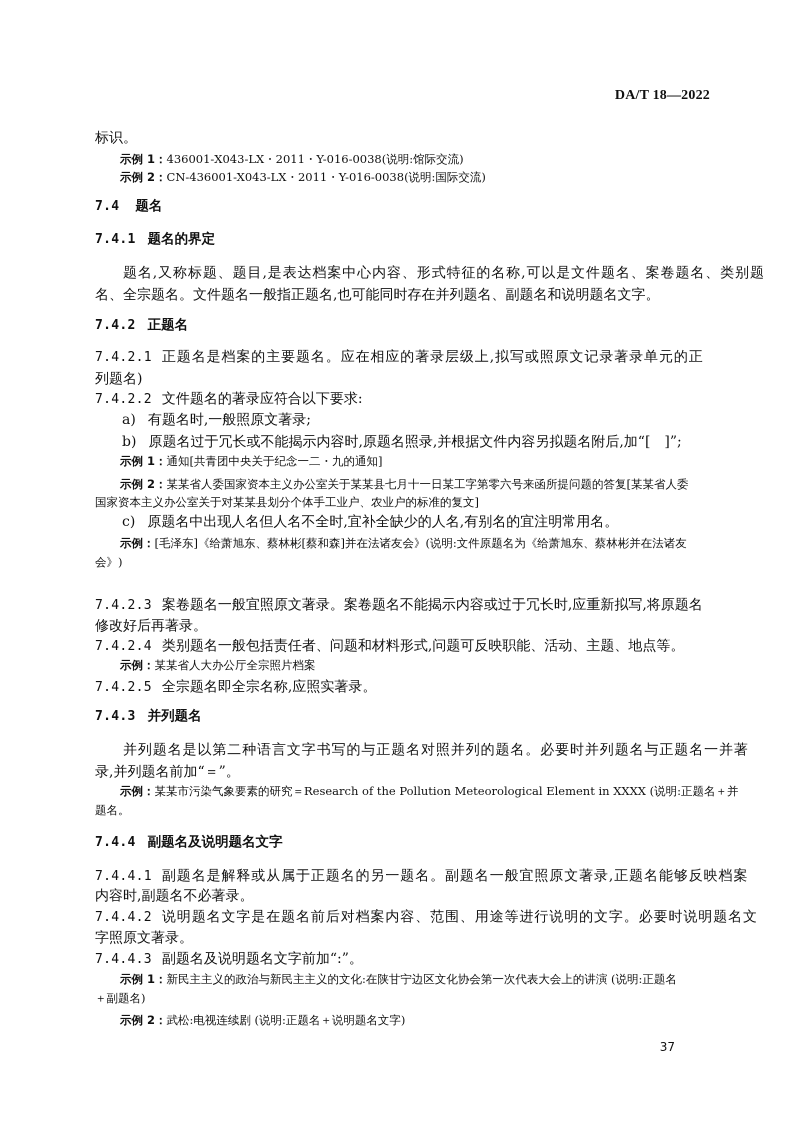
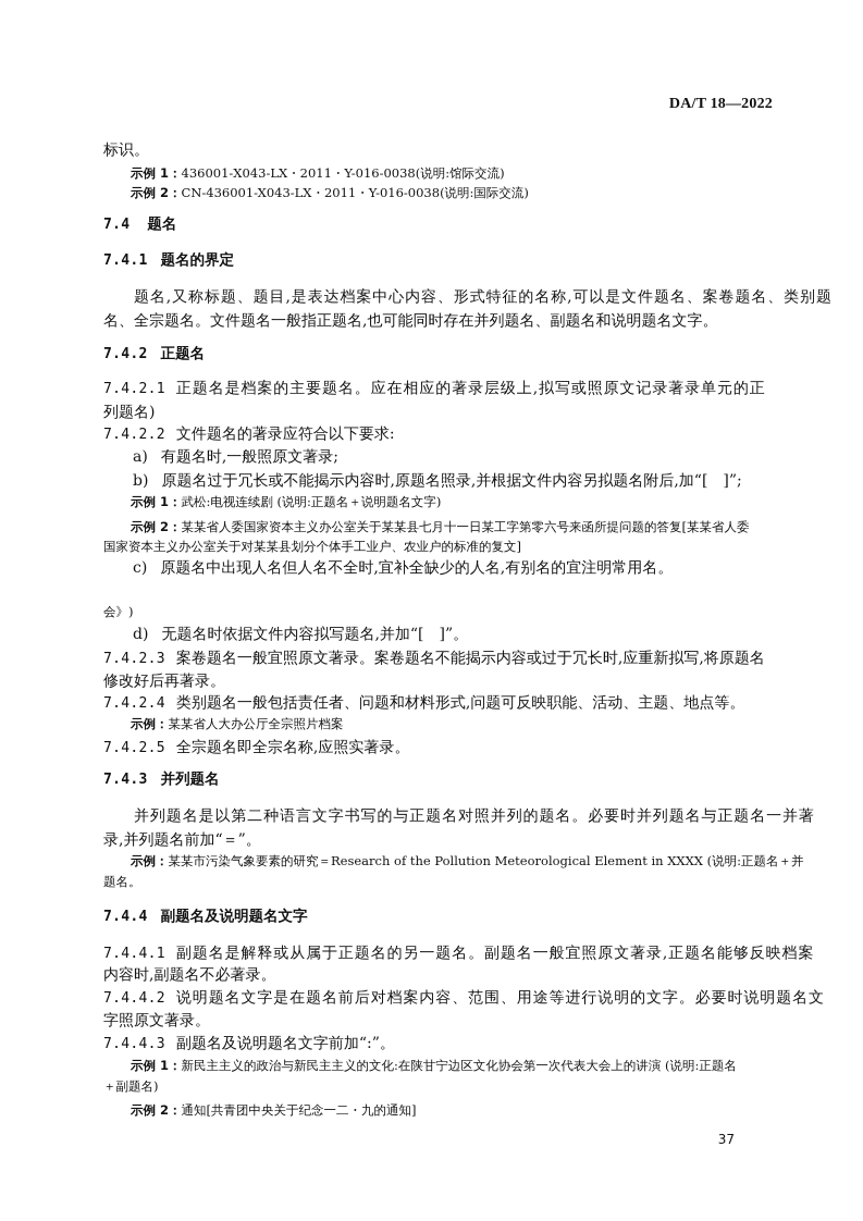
  DA/T 18—2022
  标识。
  示例 1：436001-X043-LX・2011・Y-016-0038(说明:馆际交流)
  示例 2：CN-436001-X043-LX・2011・Y-016-0038(说明:国际交流)
  7.4 题名
  7.4.1 题名的界定
  题名,又称标题、题目,是表达档案中心内容、形式特征的名称,可以是文件题名、案卷题名、类别题
  名、全宗题名。文件题名一般指正题名,也可能同时存在并列题名、副题名和说明题名文字。
  7.4.2 正题名
  7.4.2.1 正题名是档案的主要题名。应在相应的著录层级上,拟写或照原文记录著录单元的正
  列题名)
  7.4.2.2 文件题名的著录应符合以下要求:
  a) 有题名时,一般照原文著录;
  b) 原题名过于冗长或不能揭示内容时,原题名照录,并根据文件内容另拟题名附后,加“[ ]”;
- 示例 1：通知[共青团中央关于纪念一二・九的通知]
+ 示例 1：武松:电视连续剧 (说明:正题名＋说明题名文字)
  示例 2：某某省人委国家资本主义办公室关于某某县七月十一日某工字第零六号来函所提问题的答复[某某省人委
  国家资本主义办公室关于对某某县划分个体手工业户、农业户的标准的复文]
  c) 原题名中出现人名但人名不全时,宜补全缺少的人名,有别名的宜注明常用名。
- 示例：[毛泽东]《给萧旭东、蔡林彬[蔡和森]并在法诸友会》(说明:文件原题名为《给萧旭东、蔡林彬并在法诸友
  会》)
+ d) 无题名时依据文件内容拟写题名,并加“[ ]”。
  7.4.2.3 案卷题名一般宜照原文著录。案卷题名不能揭示内容或过于冗长时,应重新拟写,将原题名
  修改好后再著录。
  7.4.2.4 类别题名一般包括责任者、问题和材料形式,问题可反映职能、活动、主题、地点等。
  示例：某某省人大办公厅全宗照片档案
  7.4.2.5 全宗题名即全宗名称,应照实著录。
  7.4.3 并列题名
  并列题名是以第二种语言文字书写的与正题名对照并列的题名。必要时并列题名与正题名一并著
  录,并列题名前加“＝”。
  示例：某某市污染气象要素的研究＝Research of the Pollution Meteorological Element in XXXX (说明:正题名＋并
  题名。
  7.4.4 副题名及说明题名文字
  7.4.4.1 副题名是解释或从属于正题名的另一题名。副题名一般宜照原文著录,正题名能够反映档案
  内容时,副题名不必著录。
  7.4.4.2 说明题名文字是在题名前后对档案内容、范围、用途等进行说明的文字。必要时说明题名文
  字照原文著录。
  7.4.4.3 副题名及说明题名文字前加“:”。
  示例 1：新民主主义的政治与新民主主义的文化:在陕甘宁边区文化协会第一次代表大会上的讲演 (说明:正题名
  ＋副题名)
- 示例 2：武松:电视连续剧 (说明:正题名＋说明题名文字)
+ 示例 2：通知[共青团中央关于纪念一二・九的通知]
  37
